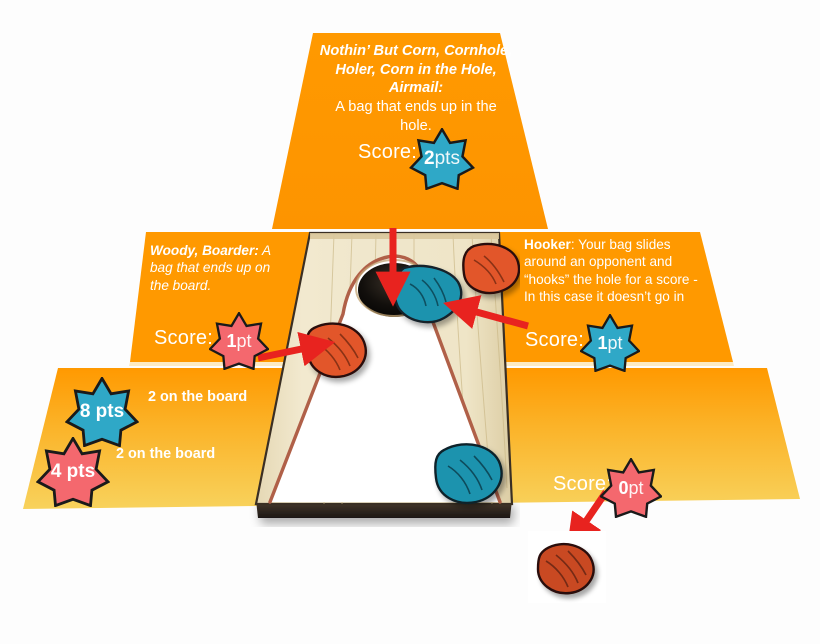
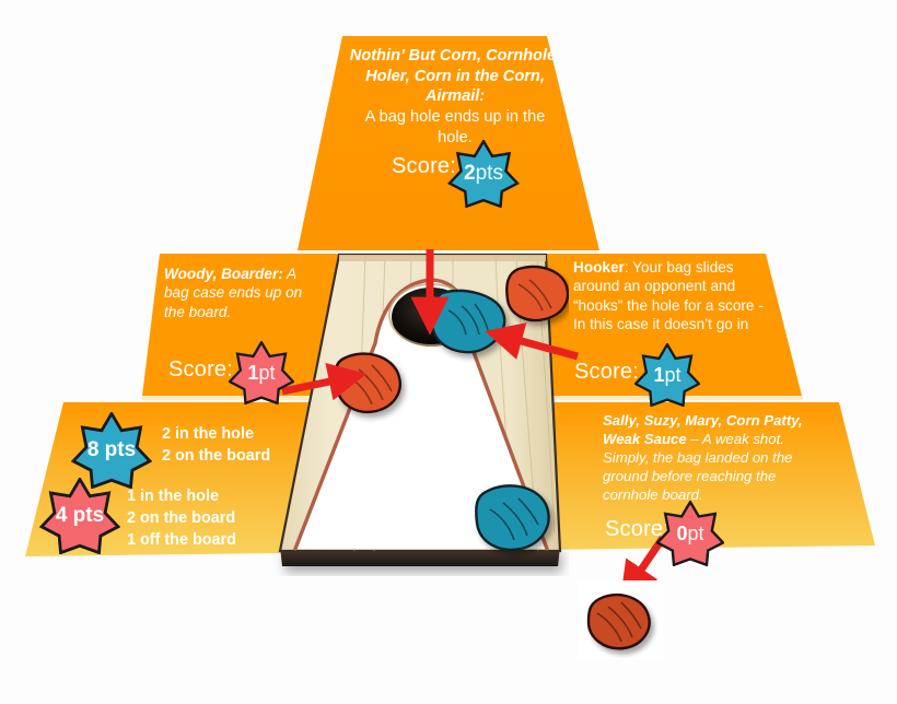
  Nothin’ But Corn, Cornhole,
- Holer, Corn in the Hole,
+ Holer, Corn in the Corn,
  Airmail:
- A bag that ends up in the hole.
+ A bag hole ends up in the hole.
  Score:
- Woody, Boarder: A bag that ends up on the board.
+ Woody, Boarder: A bag case ends up on the board.
  Score:
  Hooker: Your bag slides around an opponent and “hooks” the hole for a score - In this case it doesn’t go in
  Score:
+ Sally, Suzy, Mary, Corn Patty, Weak Sauce – A weak shot. Simply, the bag landed on the ground before reaching the cornhole board.
  Score:
+ 2 in the hole
  2 on the board
+ 1 in the hole
  2 on the board
+ 1 off the board
  2
  pts
  1
  pt
  1
  pt
  0
  pt
  8
  pts
  4
  pts
